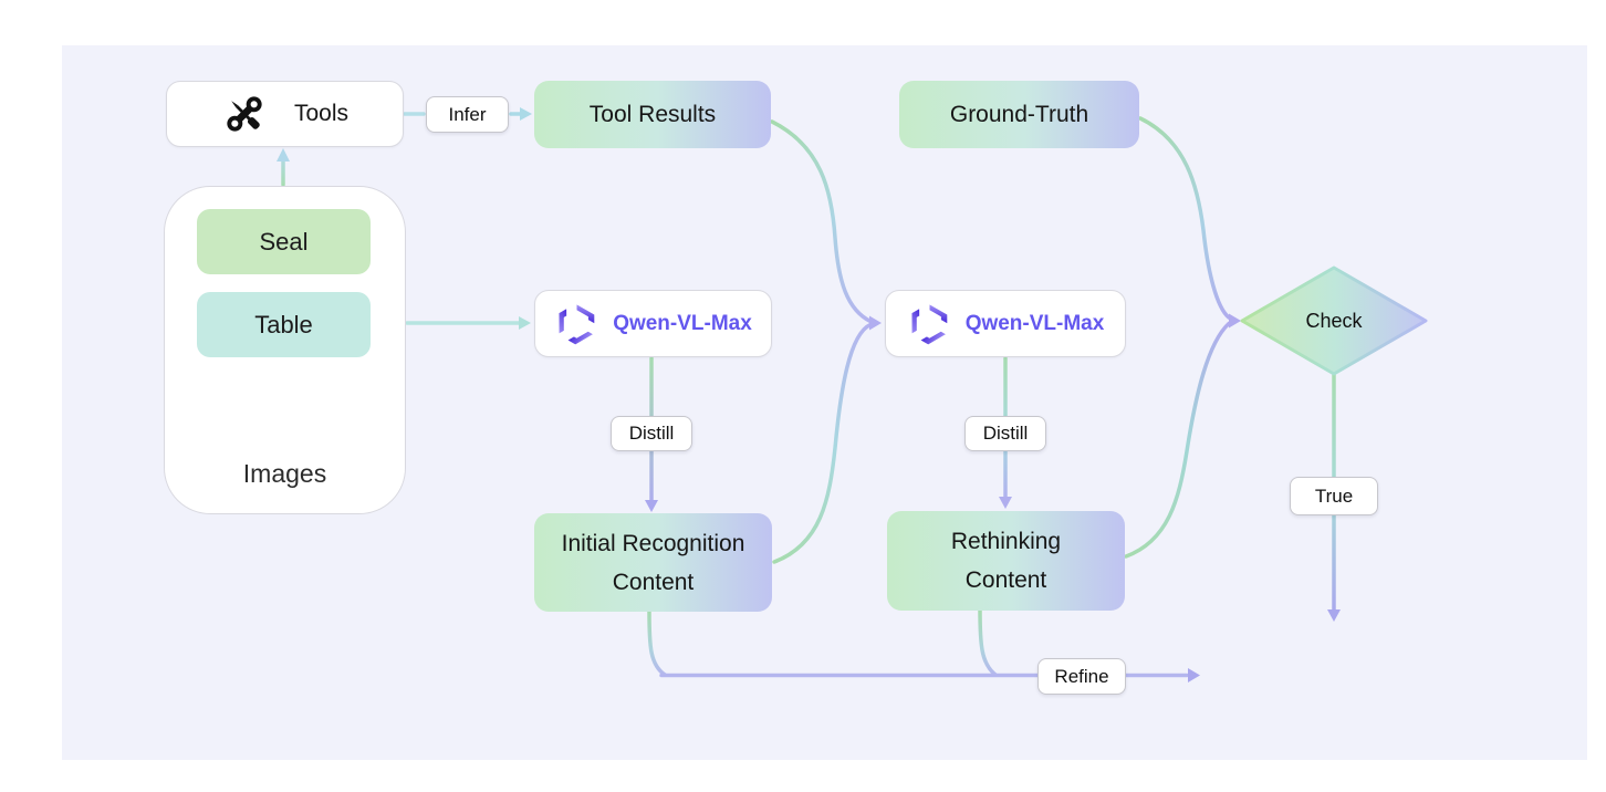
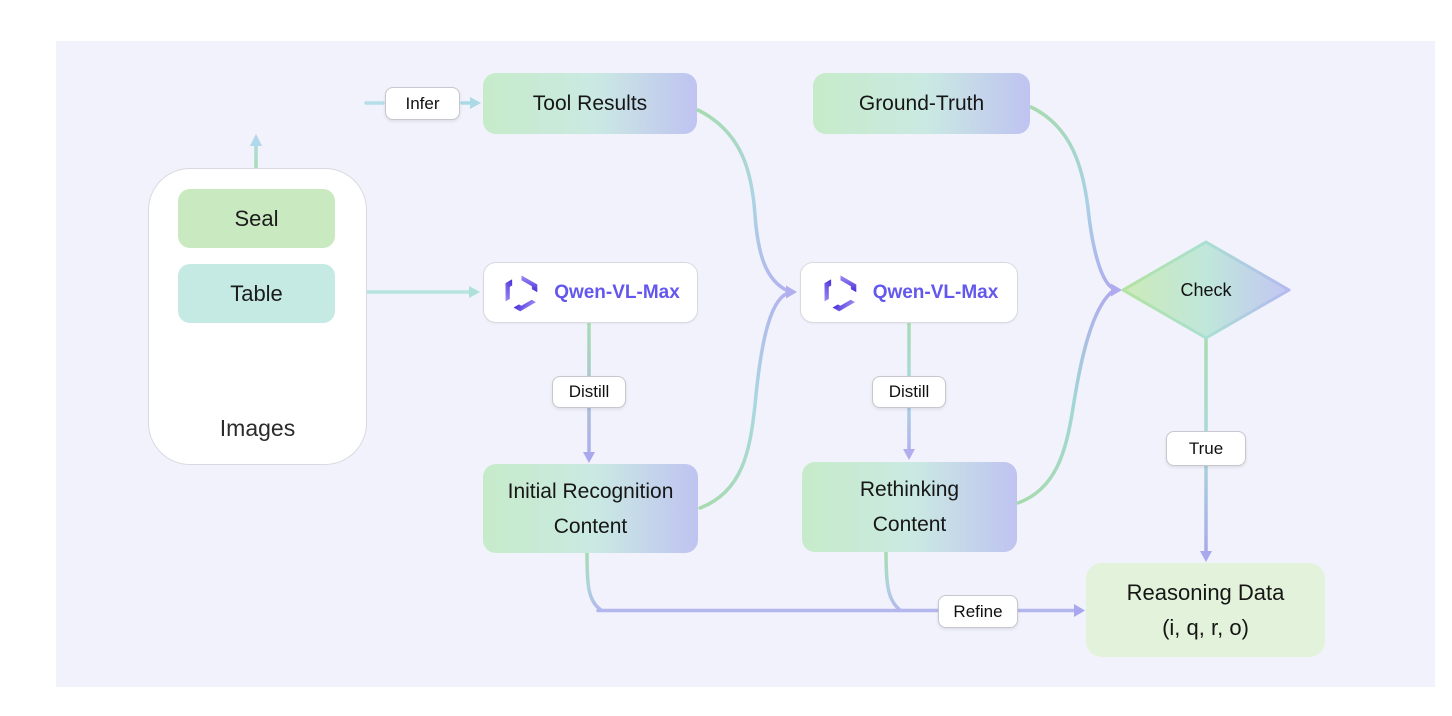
- Tools
  Infer
  Tool Results
  Ground-Truth
  Seal
  Table
  Images
  Qwen-VL-Max
  Qwen-VL-Max
  Distill
  Distill
  Initial Recognition
  Content
  Rethinking
  Content
  Check
  True
  Refine
+ Reasoning Data
+ (i, q, r, o)
